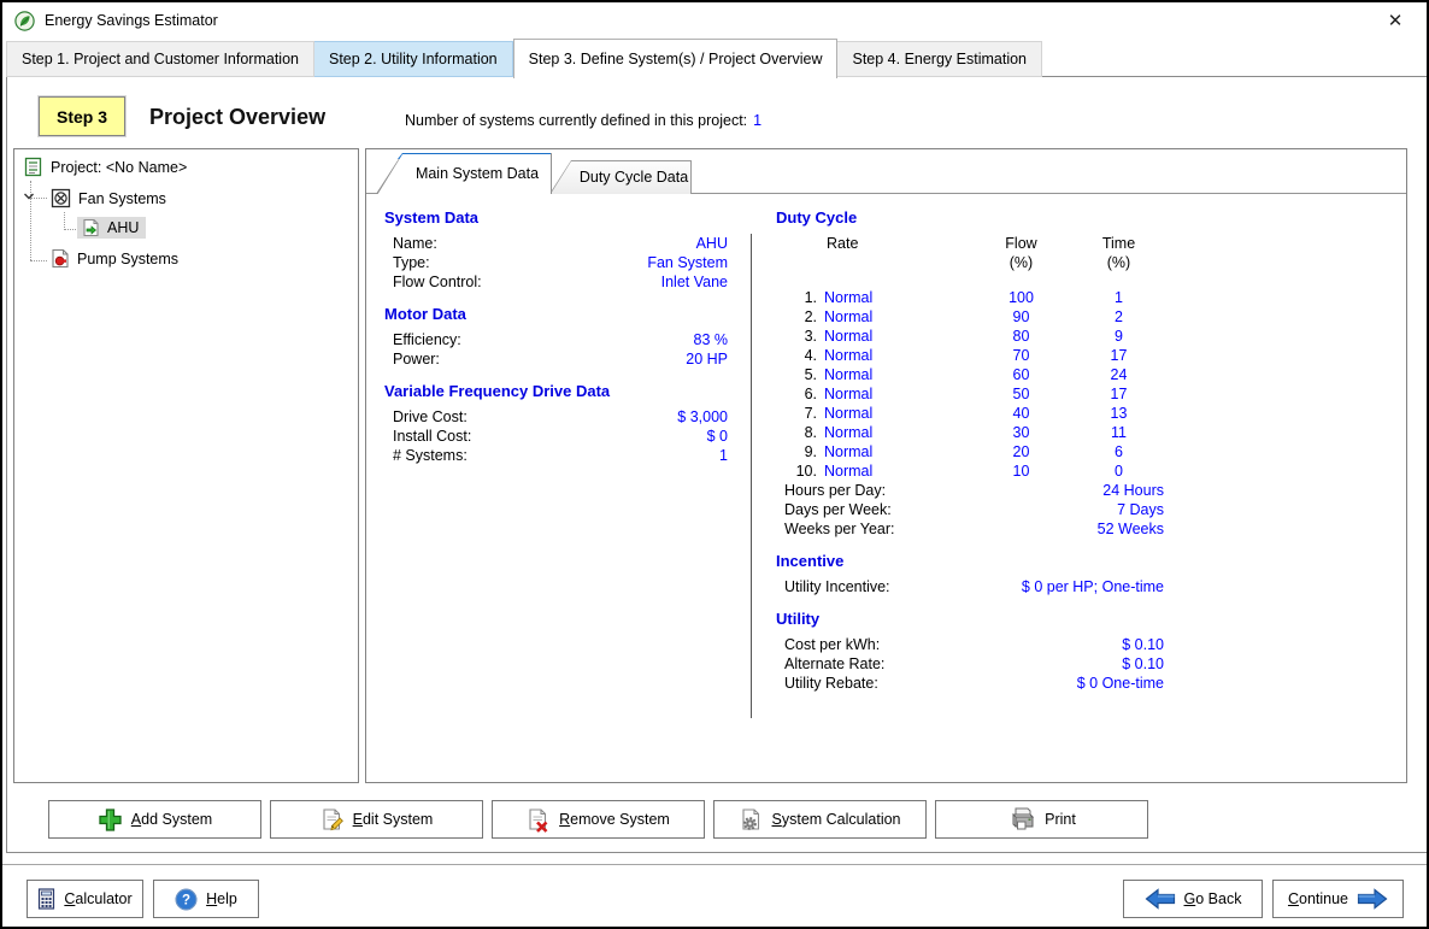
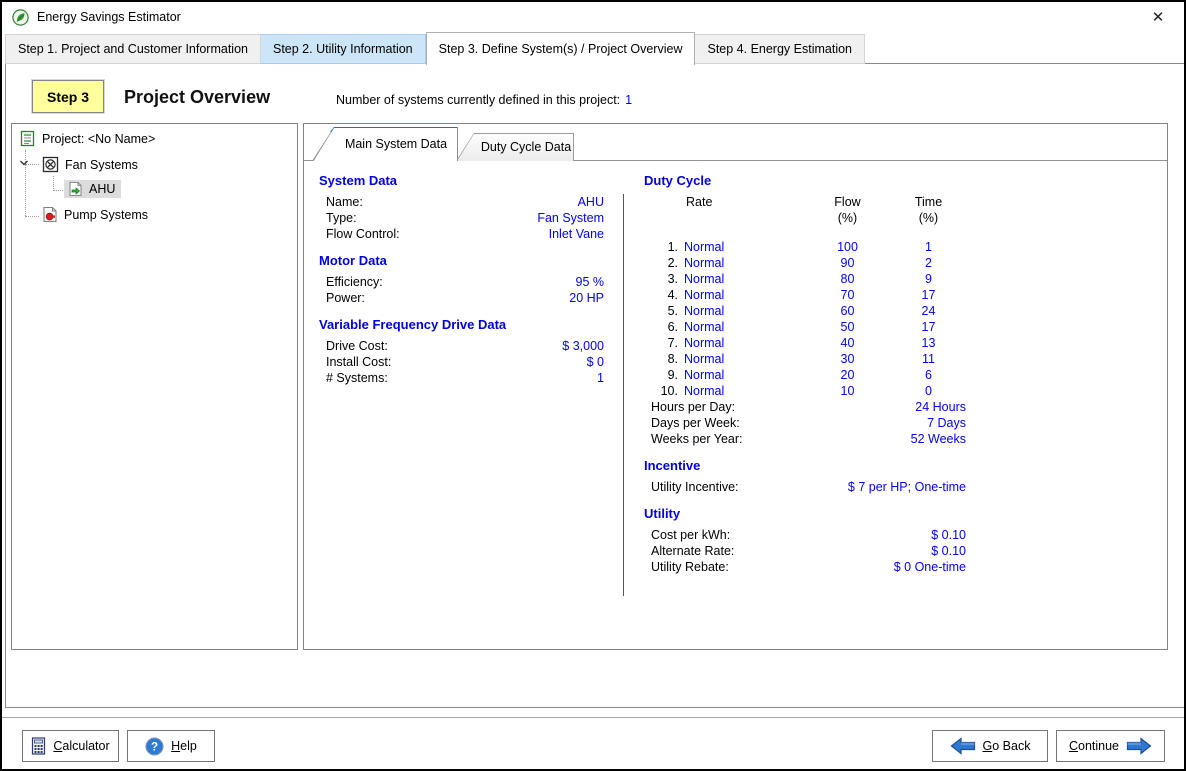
  Energy Savings Estimator
  ✕
  Step 1. Project and Customer Information
  Step 2. Utility Information
  Step 3. Define System(s) / Project Overview
  Step 4. Energy Estimation
  Step 3
  Project Overview
  Number of systems currently defined in this project: 1
  Project: <No Name>
  Fan Systems
  AHU
  Pump Systems
  Main System Data
  Duty Cycle Data
  System Data
  Name:
  AHU
  Type:
  Fan System
  Flow Control:
  Inlet Vane
  Motor Data
  Efficiency:
- 83 %
+ 95 %
  Power:
  20 HP
  Variable Frequency Drive Data
  Drive Cost:
  $ 3,000
  Install Cost:
  $ 0
  # Systems:
  1
  Duty Cycle
  Rate
  Flow
  (%)
  Time
  (%)
  1.
  Normal
  100
  1
  2.
  Normal
  90
  2
  3.
  Normal
  80
  9
  4.
  Normal
  70
  17
  5.
  Normal
  60
  24
  6.
  Normal
  50
  17
  7.
  Normal
  40
  13
  8.
  Normal
  30
  11
  9.
  Normal
  20
  6
  10.
  Normal
  10
  0
  Hours per Day:
  24 Hours
  Days per Week:
  7 Days
  Weeks per Year:
  52 Weeks
  Incentive
  Utility Incentive:
- $ 0 per HP; One-time
+ $ 7 per HP; One-time
  Utility
  Cost per kWh:
  $ 0.10
  Alternate Rate:
  $ 0.10
  Utility Rebate:
  $ 0 One-time
- Add System
- Edit System
- Remove System
- System Calculation
- Print
  Calculator
  ?
  Help
  Go Back
  Continue
